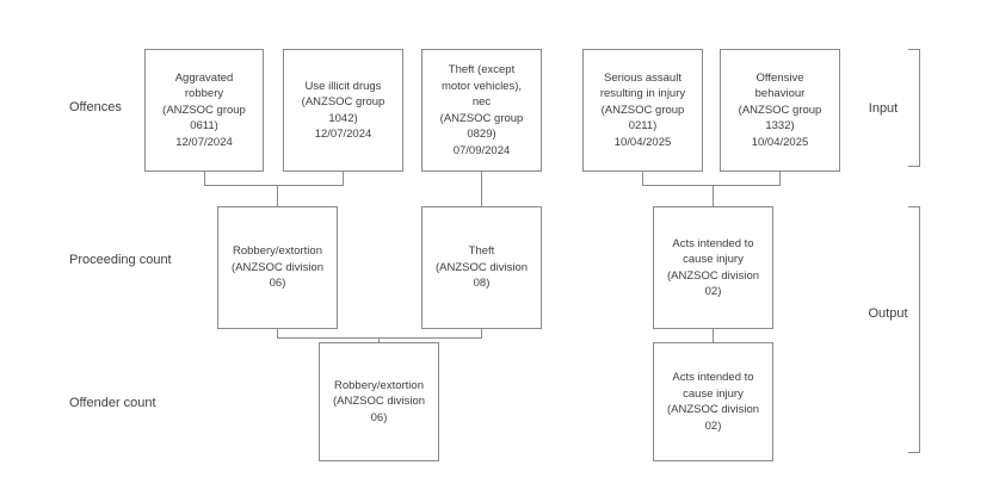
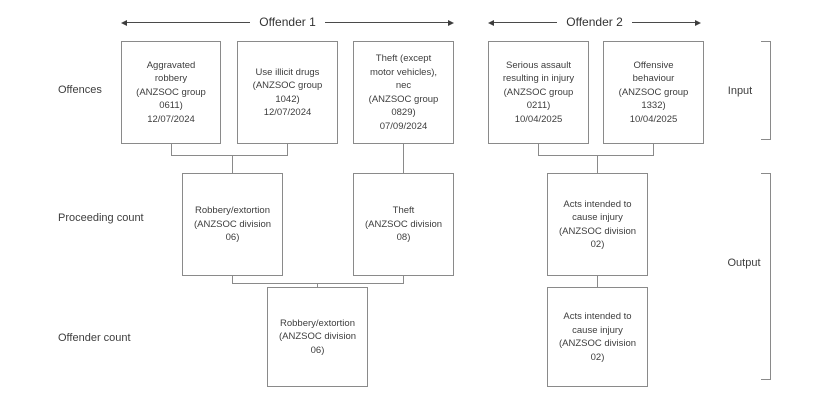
+ Offender 1
+ Offender 2
  Offences
  Proceeding count
  Offender count
  Aggravated
  robbery
  (ANZSOC group
  0611)
  12/07/2024
  Use illicit drugs
  (ANZSOC group
  1042)
  12/07/2024
  Theft (except
  motor vehicles),
  nec
  (ANZSOC group
  0829)
  07/09/2024
  Serious assault
  resulting in injury
  (ANZSOC group
  0211)
  10/04/2025
  Offensive
  behaviour
  (ANZSOC group
  1332)
  10/04/2025
  Robbery/extortion
  (ANZSOC division
  06)
  Theft
  (ANZSOC division
  08)
  Acts intended to
  cause injury
  (ANZSOC division
  02)
  Robbery/extortion
  (ANZSOC division
  06)
  Acts intended to
  cause injury
  (ANZSOC division
  02)
  Input
  Output
